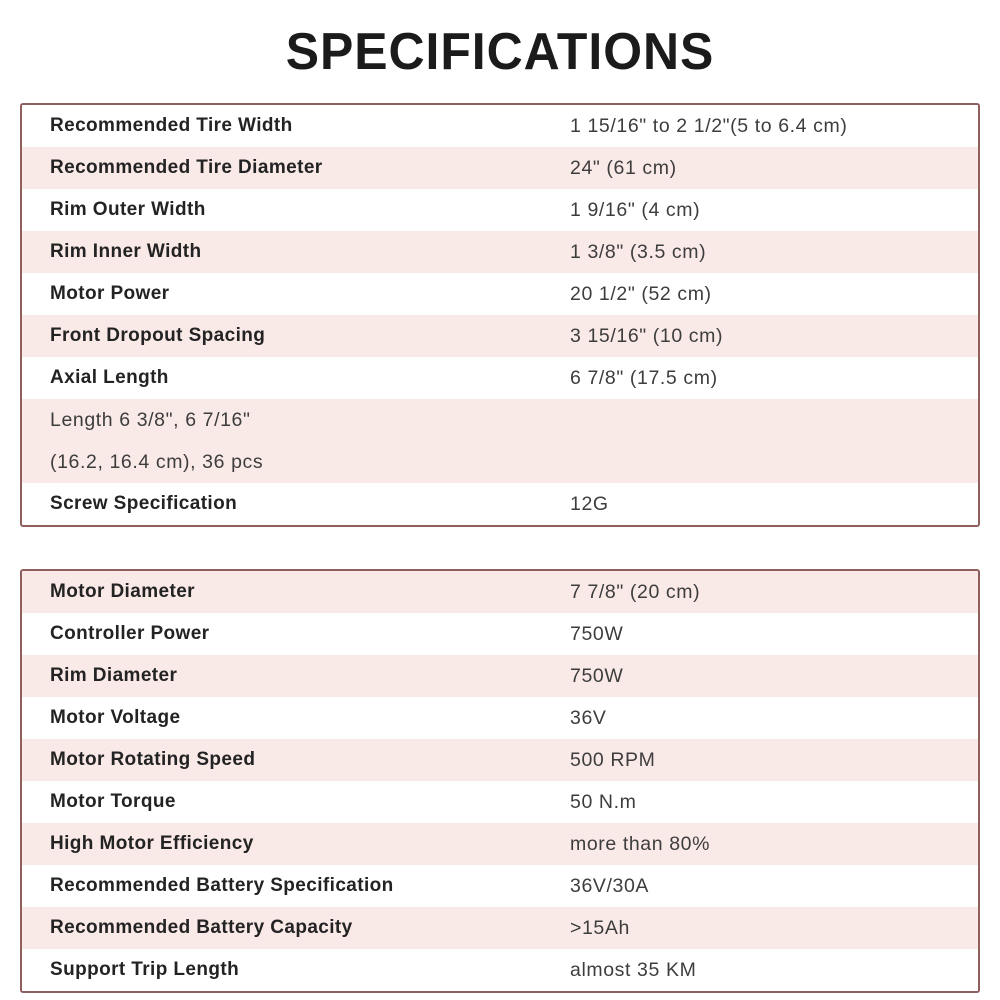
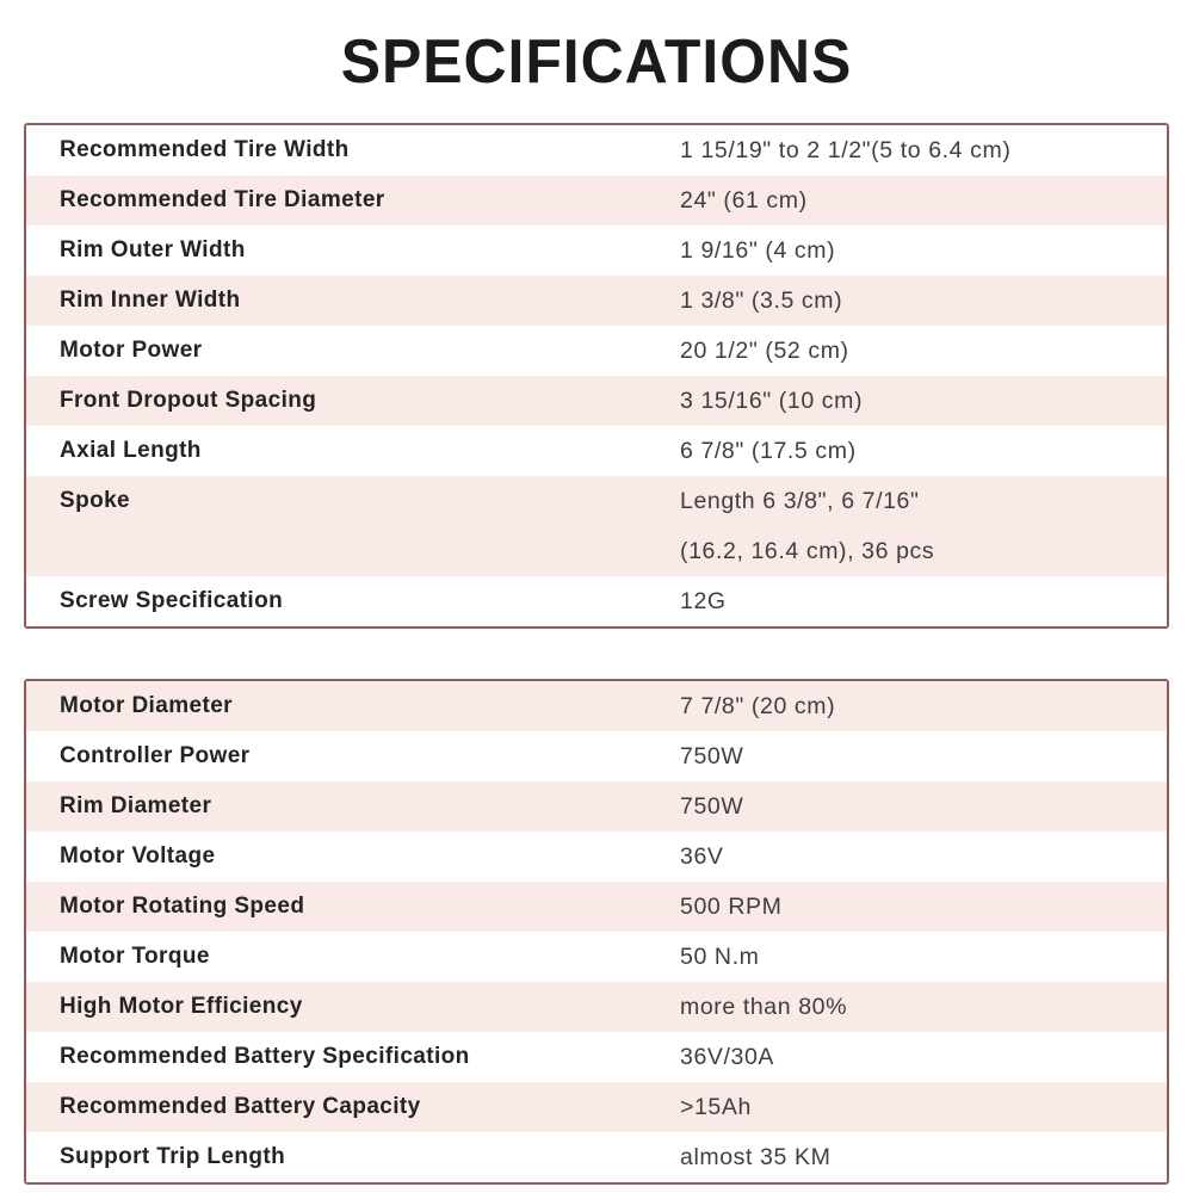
  SPECIFICATIONS
  Recommended Tire Width
- 1 15/16" to 2 1/2"(5 to 6.4 cm)
+ 1 15/19" to 2 1/2"(5 to 6.4 cm)
  Recommended Tire Diameter
  24" (61 cm)
  Rim Outer Width
  1 9/16" (4 cm)
  Rim Inner Width
  1 3/8" (3.5 cm)
  Motor Power
  20 1/2" (52 cm)
  Front Dropout Spacing
  3 15/16" (10 cm)
  Axial Length
  6 7/8" (17.5 cm)
+ Spoke
  Length 6 3/8", 6 7/16"
  (16.2, 16.4 cm), 36 pcs
  Screw Specification
  12G
  Motor Diameter
  7 7/8" (20 cm)
  Controller Power
  750W
  Rim Diameter
  750W
  Motor Voltage
  36V
  Motor Rotating Speed
  500 RPM
  Motor Torque
  50 N.m
  High Motor Efficiency
  more than 80%
  Recommended Battery Specification
  36V/30A
  Recommended Battery Capacity
  >15Ah
  Support Trip Length
  almost 35 KM
